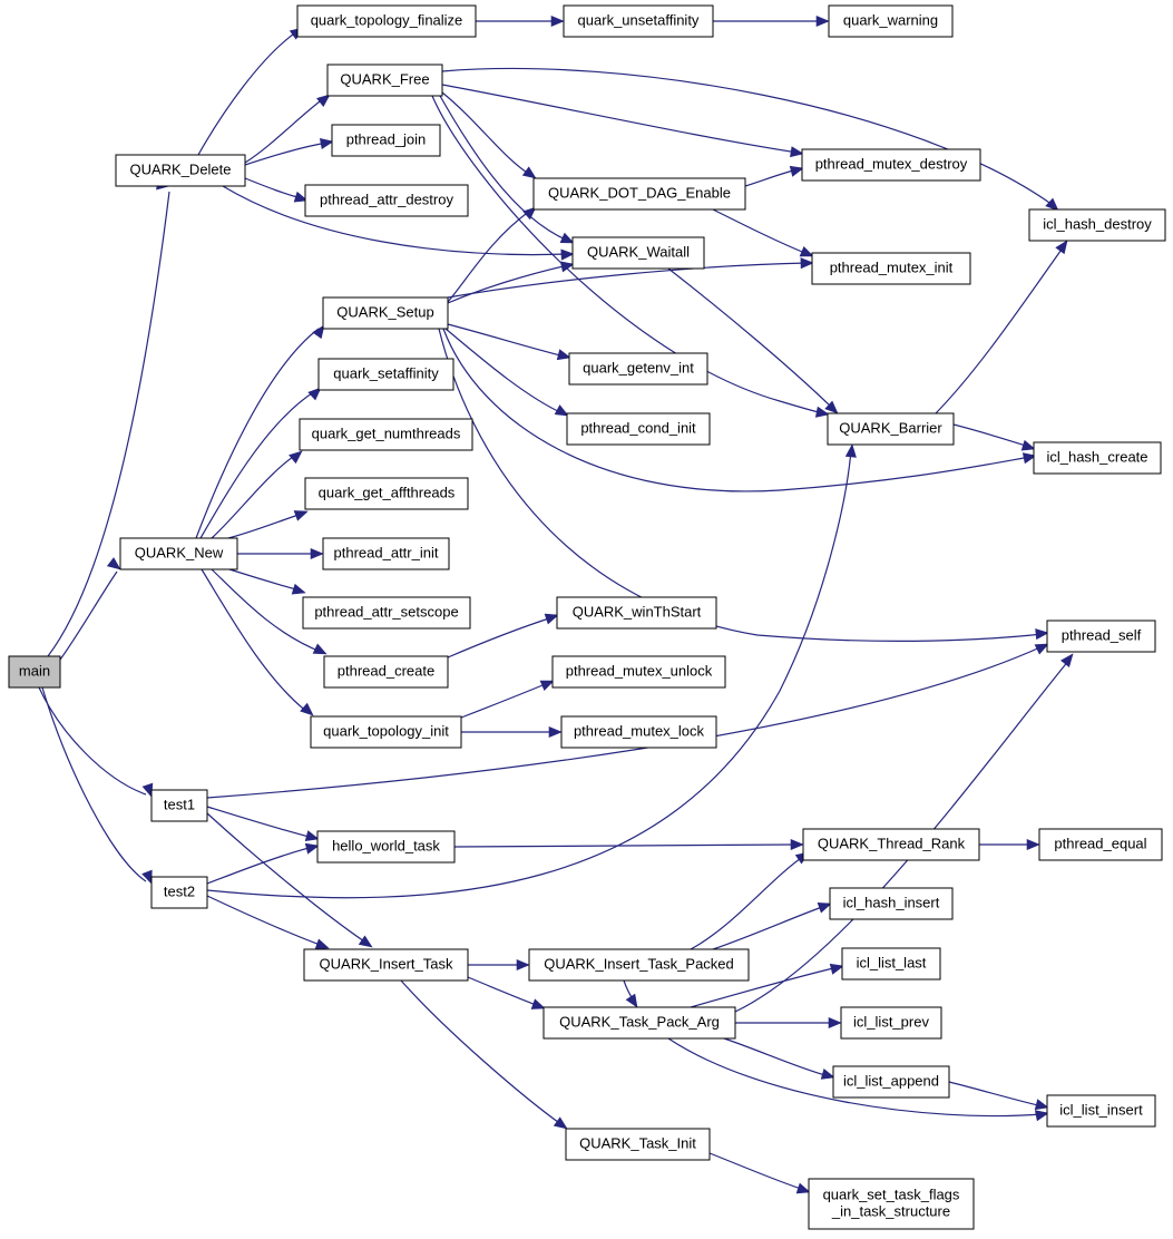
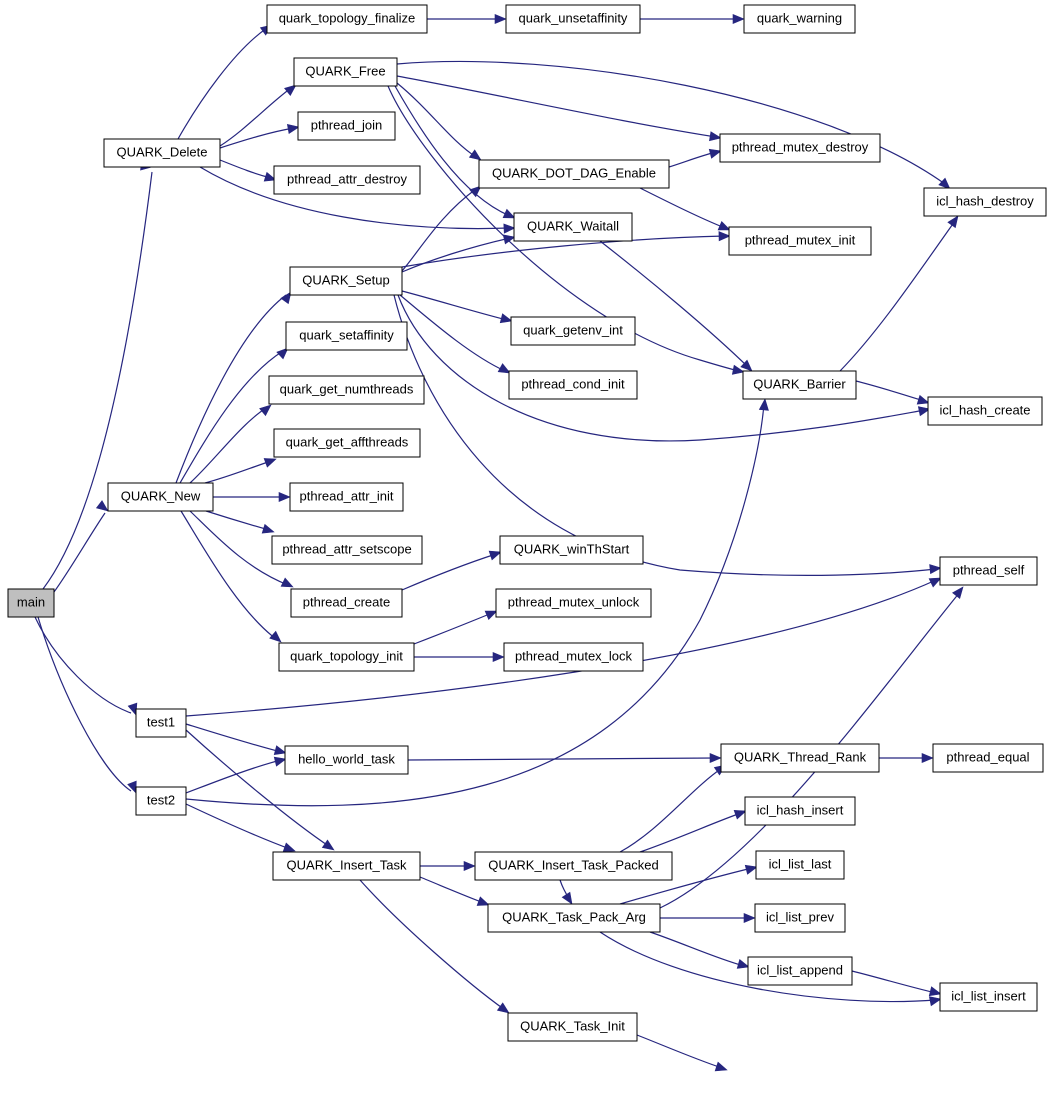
  main
  quark_topology_finalize
  quark_unsetaffinity
  quark_warning
  QUARK_Free
  pthread_join
  QUARK_Delete
  pthread_mutex_destroy
  pthread_attr_destroy
  QUARK_DOT_DAG_Enable
  icl_hash_destroy
  QUARK_Waitall
  pthread_mutex_init
  QUARK_Setup
  quark_getenv_int
  quark_setaffinity
  QUARK_Barrier
  pthread_cond_init
  quark_get_numthreads
  icl_hash_create
  quark_get_affthreads
  QUARK_New
  pthread_attr_init
  QUARK_winThStart
  pthread_self
  pthread_attr_setscope
  pthread_mutex_unlock
  pthread_create
  pthread_mutex_lock
  quark_topology_init
  test1
  hello_world_task
  QUARK_Thread_Rank
  pthread_equal
  test2
  icl_hash_insert
  QUARK_Insert_Task
  QUARK_Insert_Task_Packed
  icl_list_last
  QUARK_Task_Pack_Arg
  icl_list_prev
  icl_list_append
  icl_list_insert
  QUARK_Task_Init
- quark_set_task_flags
- _in_task_structure
